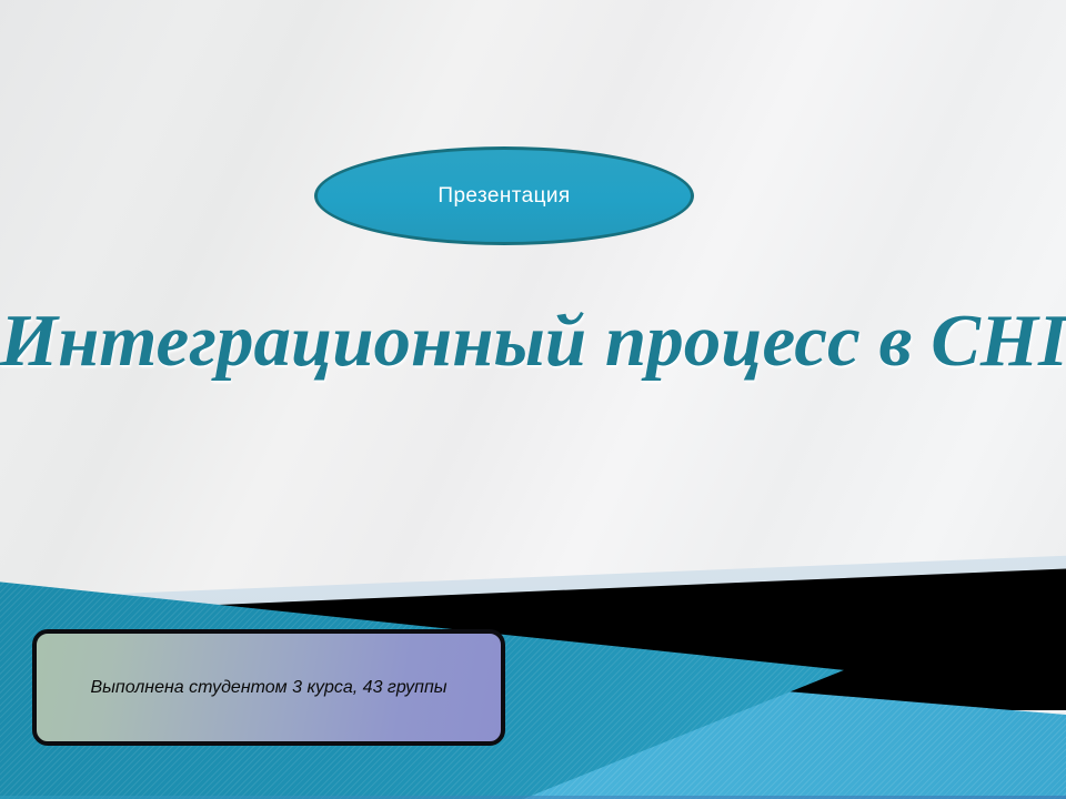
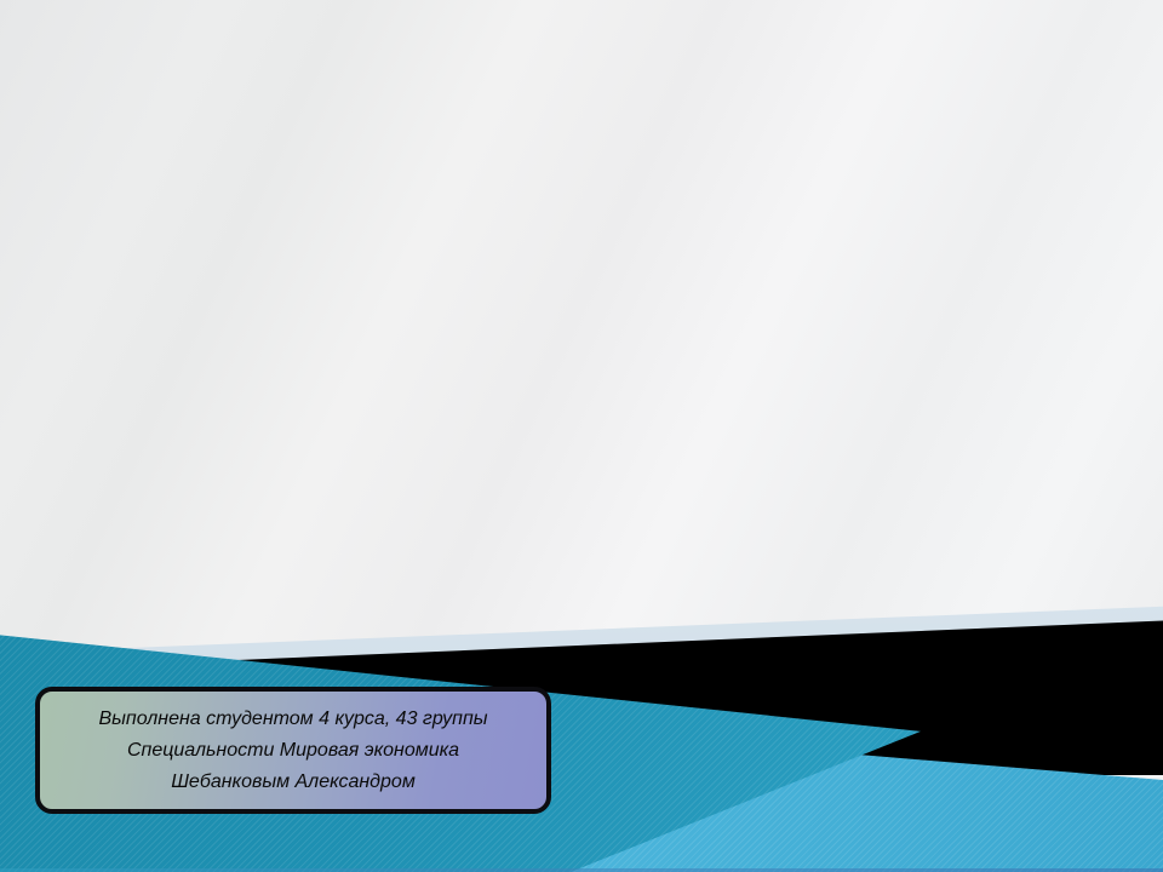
- Презентация
- Интеграционный процесс в СНГ
- Выполнена студентом 3 курса, 43 группы
+ Выполнена студентом 4 курса, 43 группы
+ Специальности Мировая экономика
+ Шебанковым Александром
